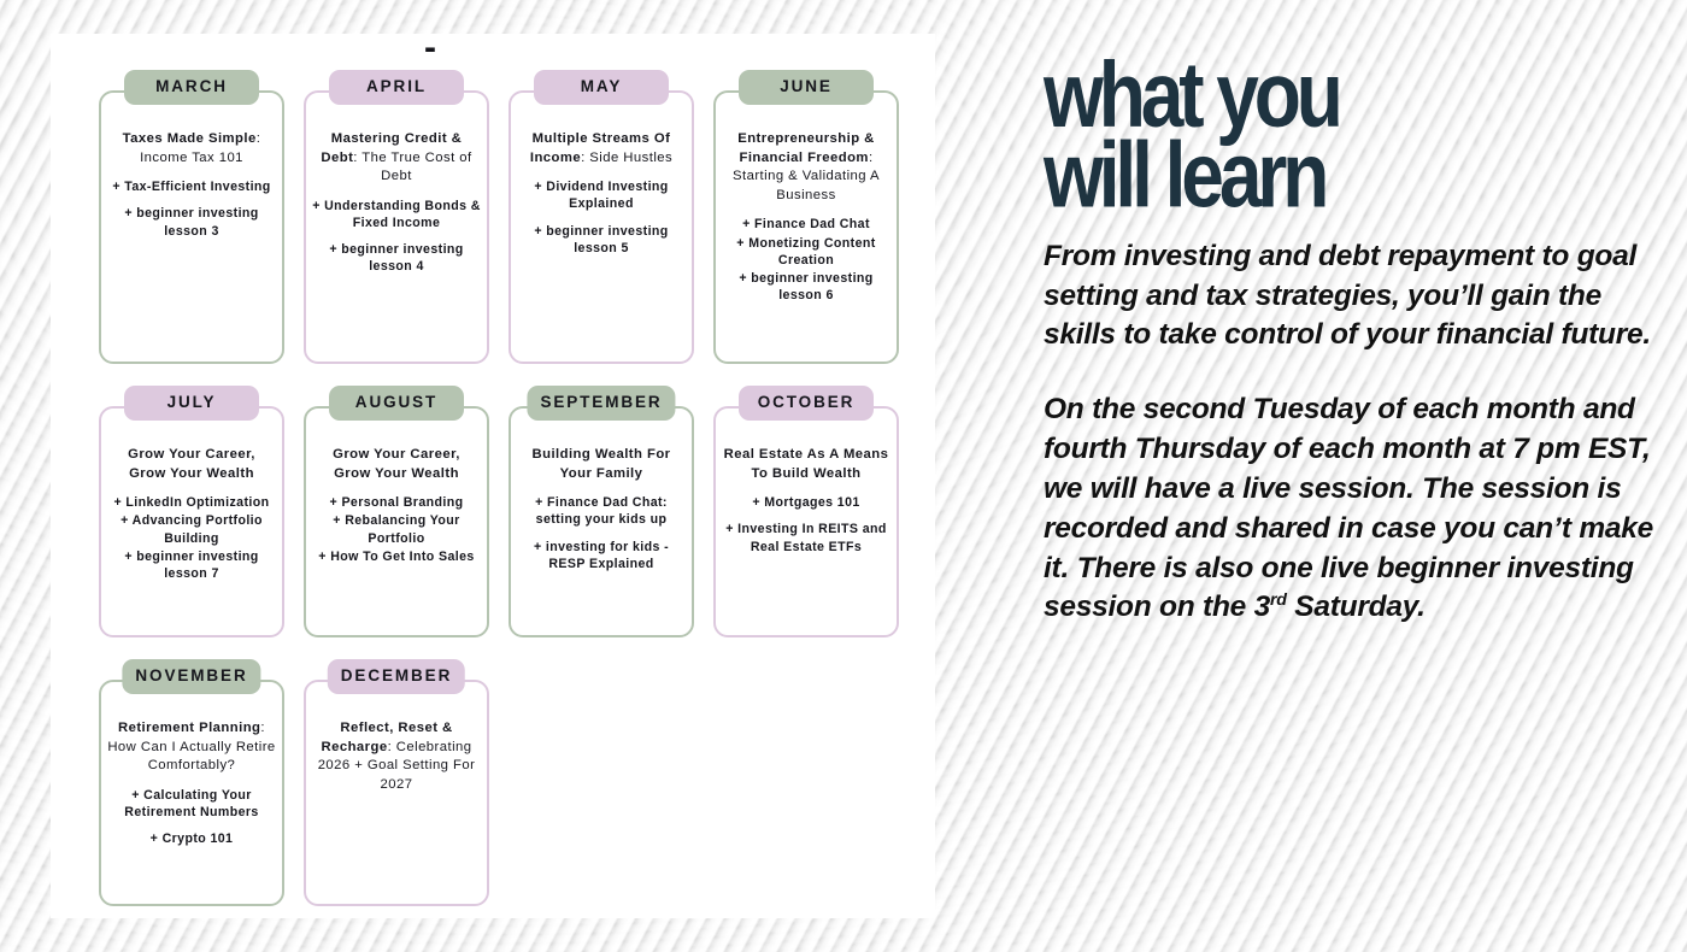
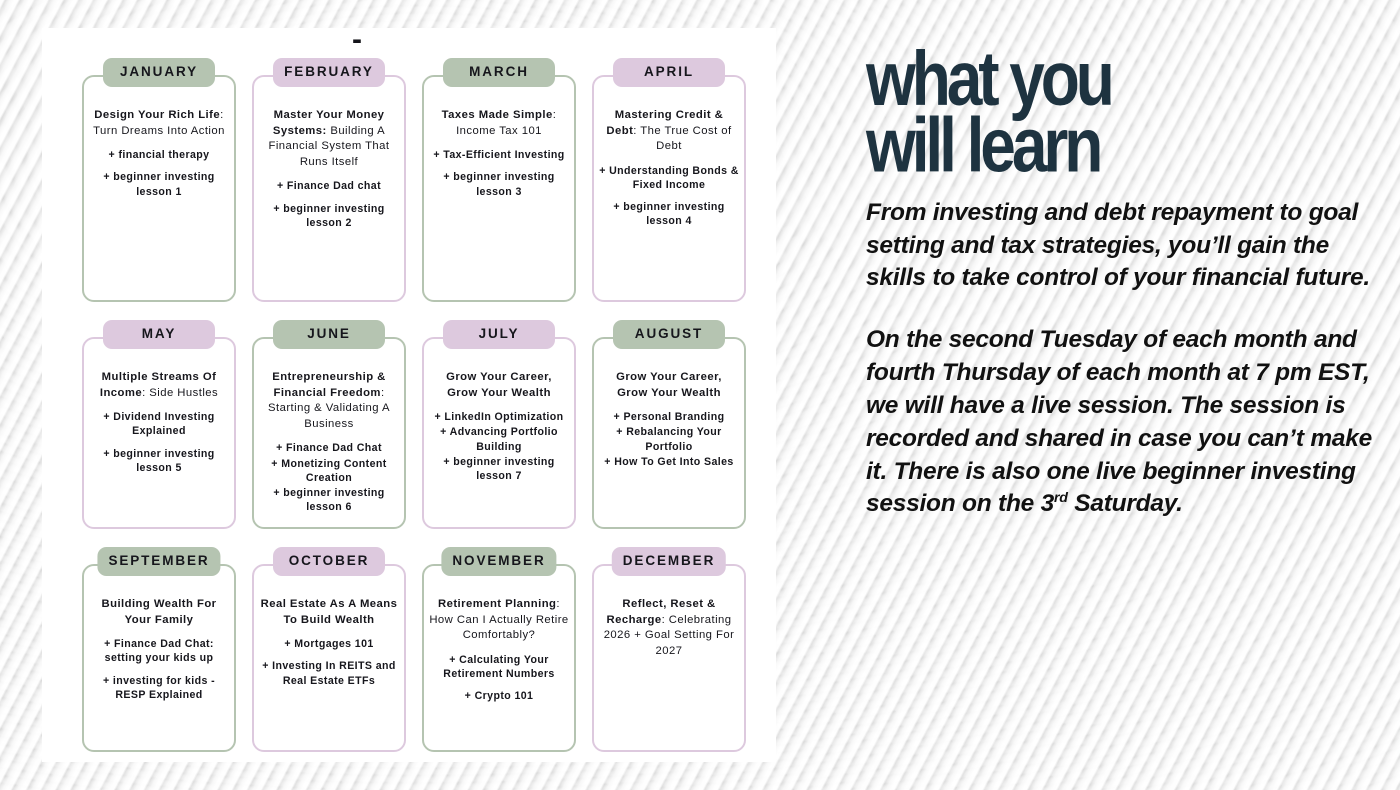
  -
+ Design Your Rich Life: Turn Dreams Into Action
+ + financial therapy
+ + beginner investing lesson 1
+ JANUARY
+ Master Your Money Systems: Building A Financial System That Runs Itself
+ + Finance Dad chat
+ + beginner investing lesson 2
+ FEBRUARY
  Taxes Made Simple: Income Tax 101
  + Tax-Efficient Investing
  + beginner investing lesson 3
  MARCH
  Mastering Credit & Debt: The True Cost of Debt
  + Understanding Bonds & Fixed Income
  + beginner investing lesson 4
  APRIL
  Multiple Streams Of Income: Side Hustles
  + Dividend Investing Explained
  + beginner investing lesson 5
  MAY
  Entrepreneurship & Financial Freedom: Starting & Validating A Business
  + Finance Dad Chat
  + Monetizing Content Creation
  + beginner investing lesson 6
  JUNE
  Grow Your Career, Grow Your Wealth
  + LinkedIn Optimization
  + Advancing Portfolio Building
  + beginner investing lesson 7
  JULY
  Grow Your Career, Grow Your Wealth
  + Personal Branding
  + Rebalancing Your Portfolio
  + How To Get Into Sales
  AUGUST
  Building Wealth For Your Family
  + Finance Dad Chat: setting your kids up
  + investing for kids - RESP Explained
  SEPTEMBER
  Real Estate As A Means To Build Wealth
  + Mortgages 101
  + Investing In REITS and Real Estate ETFs
  OCTOBER
  Retirement Planning: How Can I Actually Retire Comfortably?
  + Calculating Your Retirement Numbers
  + Crypto 101
  NOVEMBER
  Reflect, Reset & Recharge: Celebrating 2026 + Goal Setting For 2027
  DECEMBER
  what you
  will learn
  From investing and debt repayment to goal setting and tax strategies, you’ll gain the skills to take control of your financial future.
  On the second Tuesday of each month and fourth Thursday of each month at 7 pm EST, we will have a live session. The session is recorded and shared in case you can’t make it. There is also one live beginner investing session on the 3rd Saturday.
